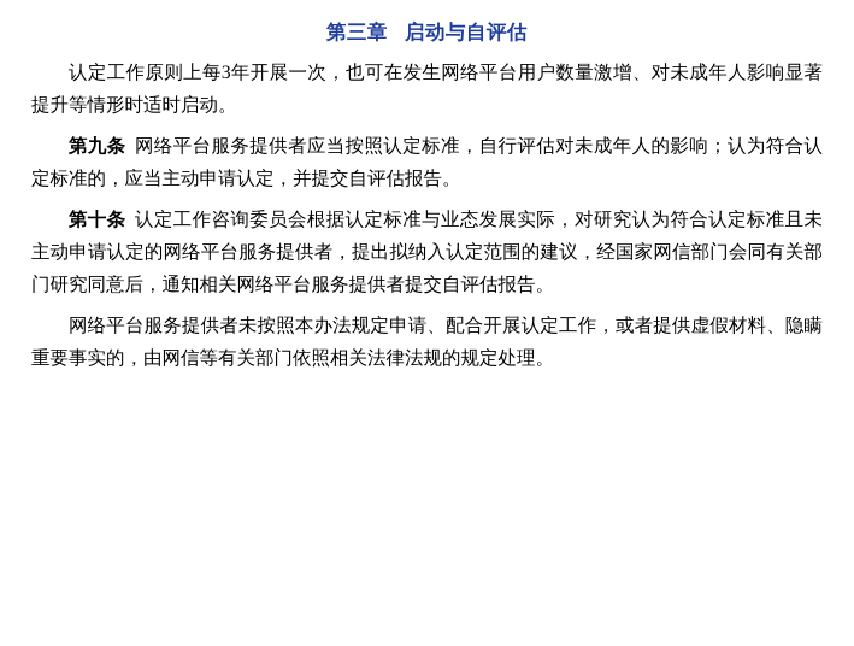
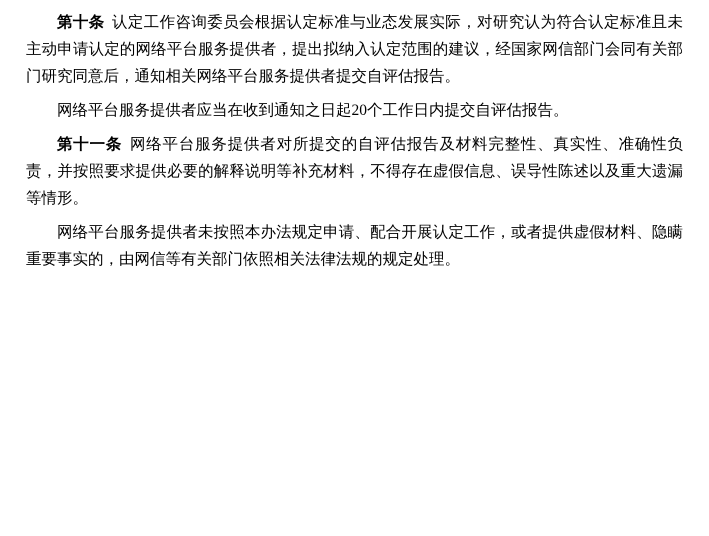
- 第三章 启动与自评估
- 认定工作原则上每3年开展一次，也可在发生网络平台用户数量激增、对未成年人影响显著提升等情形时适时启动。
- 第九条 网络平台服务提供者应当按照认定标准，自行评估对未成年人的影响；认为符合认定标准的，应当主动申请认定，并提交自评估报告。
  第十条 认定工作咨询委员会根据认定标准与业态发展实际，对研究认为符合认定标准且未主动申请认定的网络平台服务提供者，提出拟纳入认定范围的建议，经国家网信部门会同有关部门研究同意后，通知相关网络平台服务提供者提交自评估报告。
+ 网络平台服务提供者应当在收到通知之日起20个工作日内提交自评估报告。
+ 第十一条 网络平台服务提供者对所提交的自评估报告及材料完整性、真实性、准确性负责，并按照要求提供必要的解释说明等补充材料，不得存在虚假信息、误导性陈述以及重大遗漏等情形。
  网络平台服务提供者未按照本办法规定申请、配合开展认定工作，或者提供虚假材料、隐瞒重要事实的，由网信等有关部门依照相关法律法规的规定处理。
